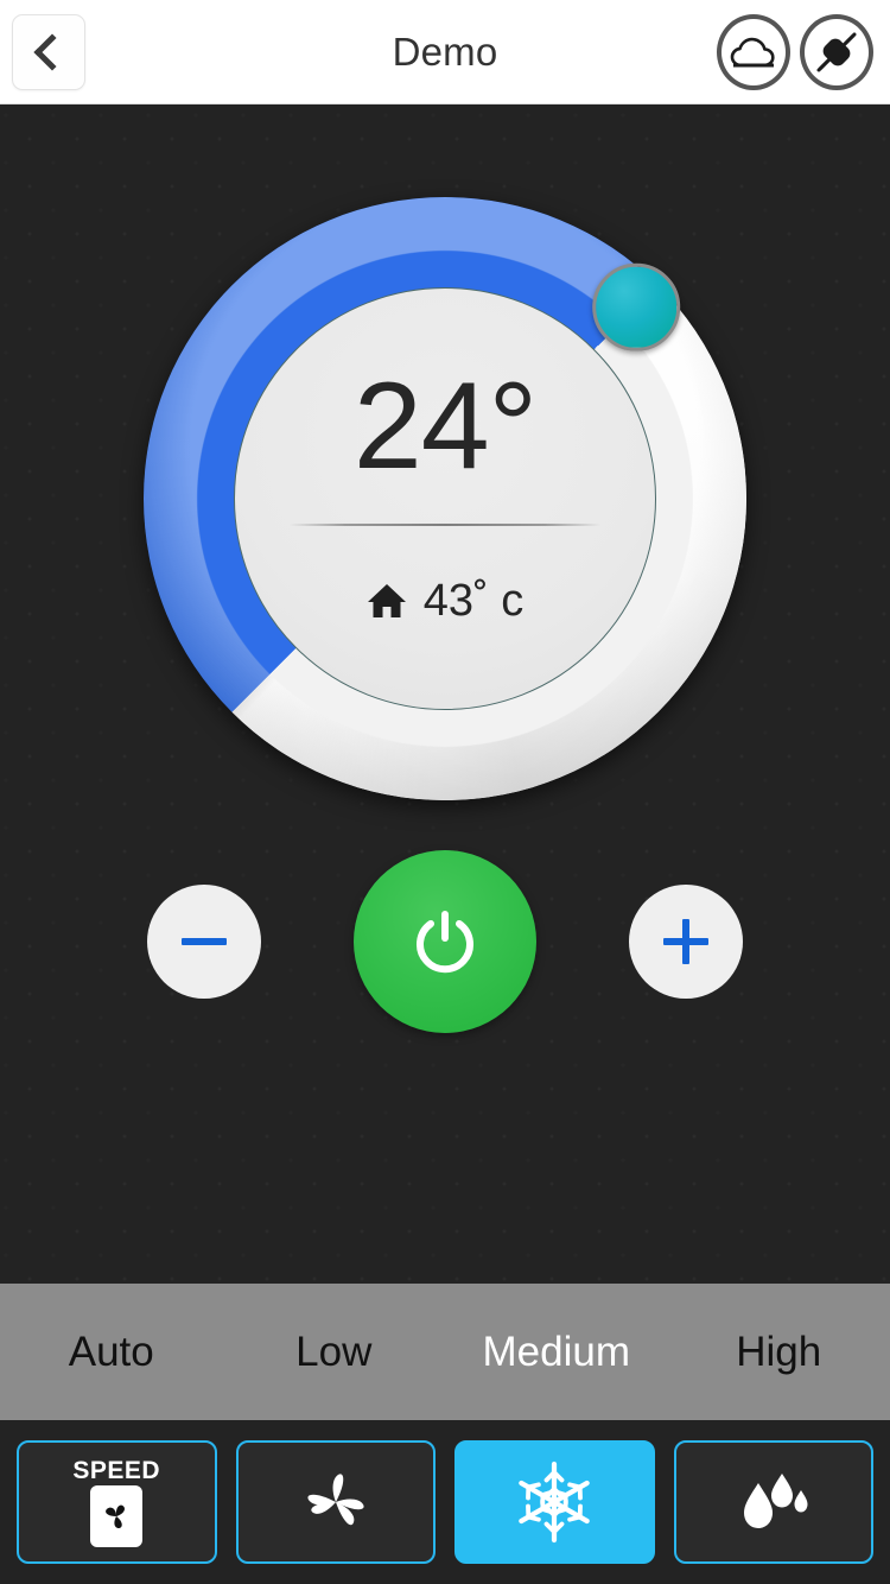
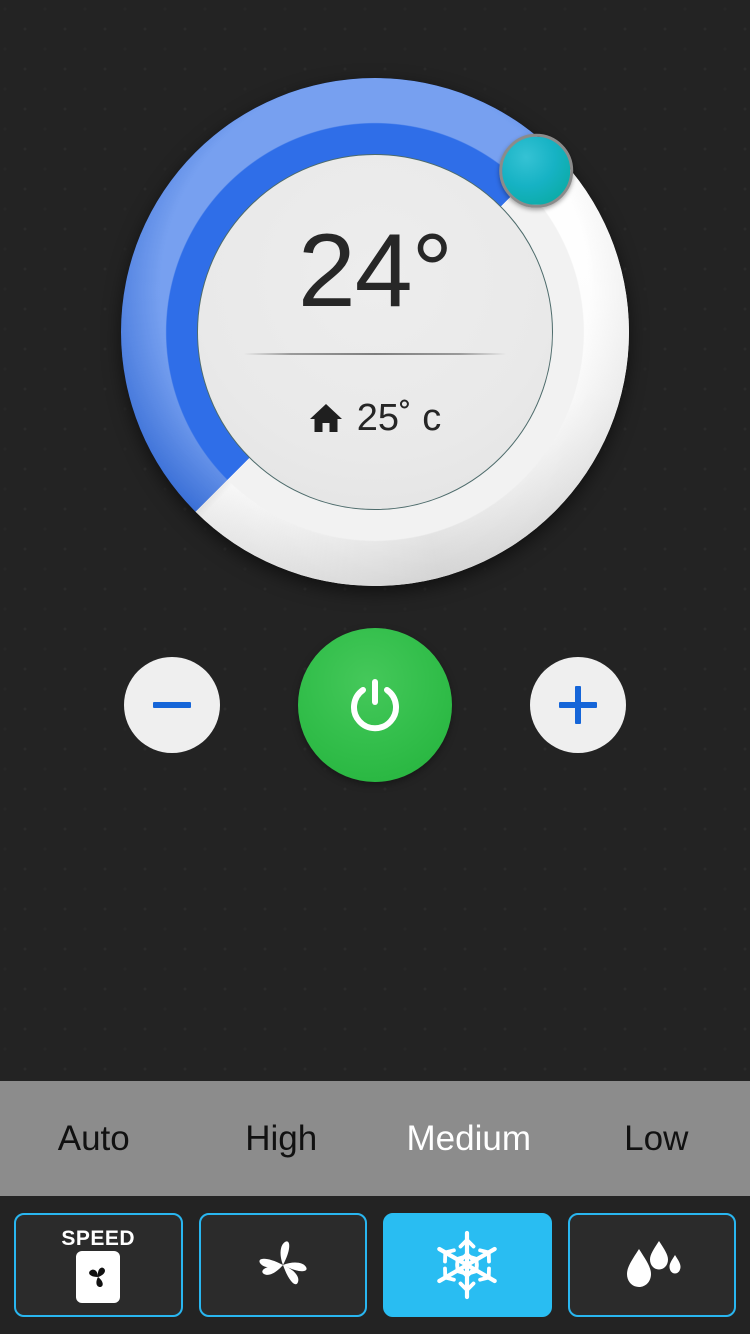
- Demo
  24°
- 43˚ c
+ 25˚ c
  Auto
- Low
+ High
  Medium
- High
+ Low
  SPEED
